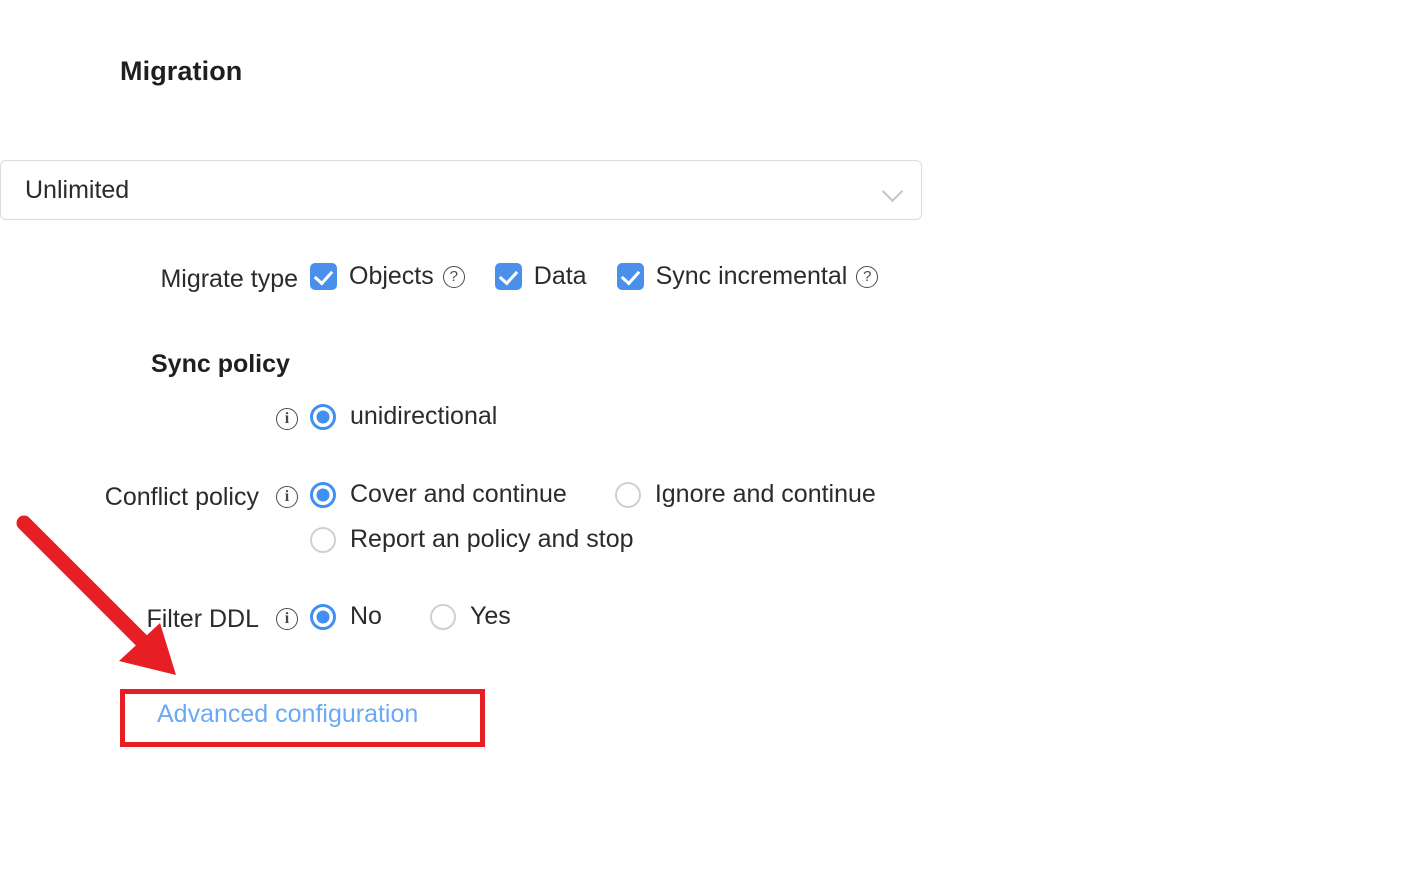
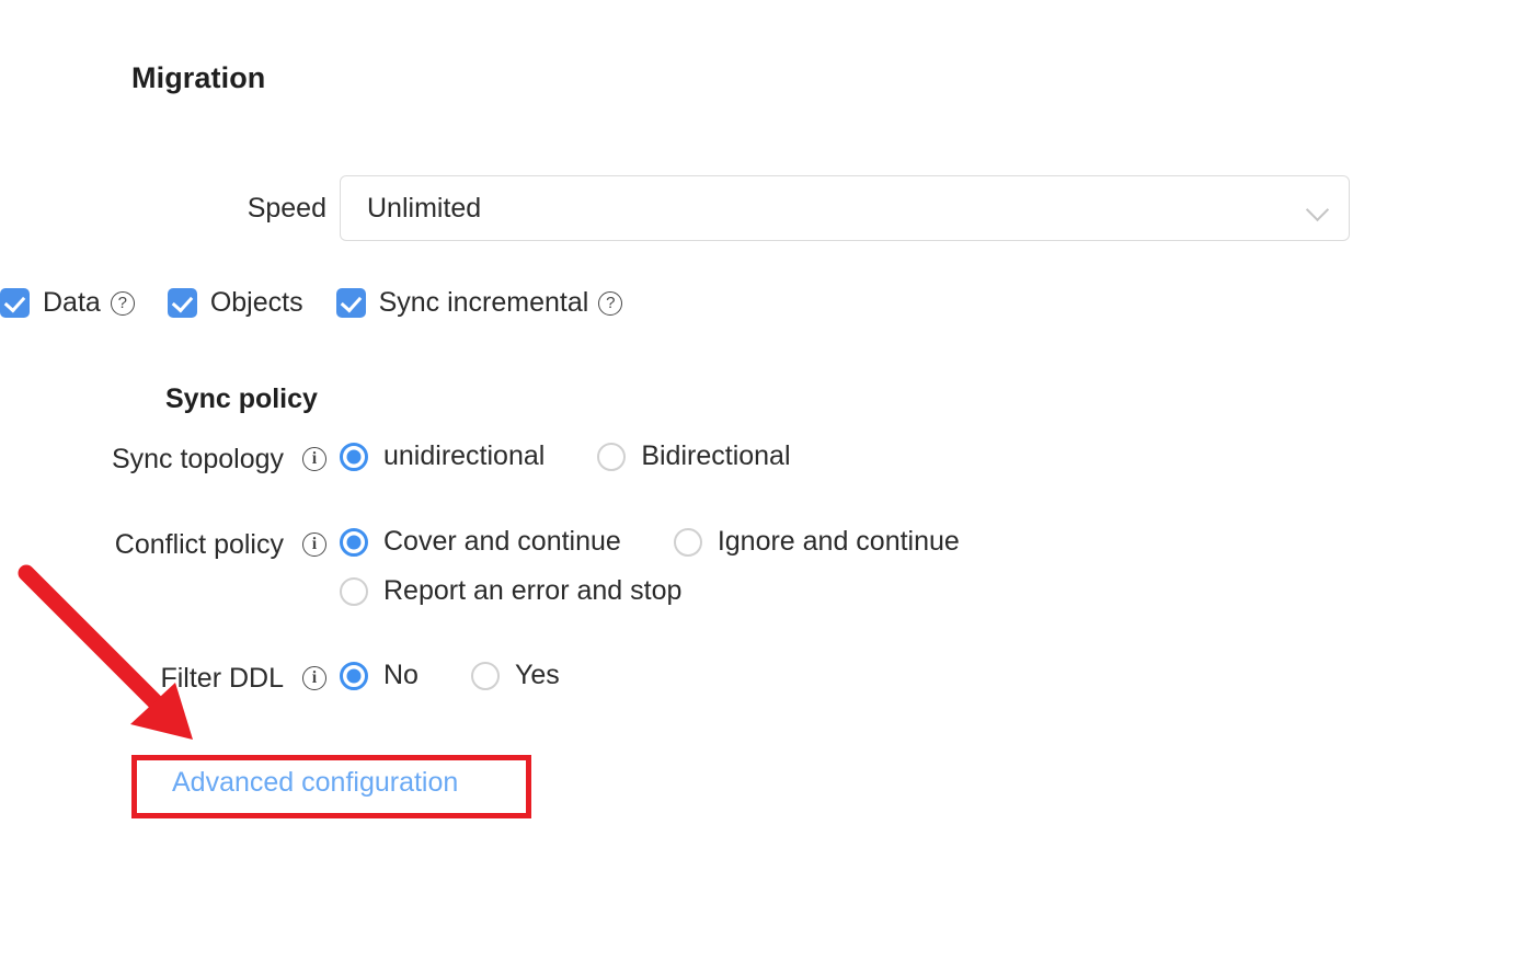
  Migration
+ Speed
  Unlimited
- Migrate type
- Objects
+ Data
  ?
- Data
+ Objects
  Sync incremental
  ?
  Sync policy
+ Sync topology
  i
  unidirectional
+ Bidirectional
  Conflict policy
  i
  Cover and continue
  Ignore and continue
- Report an policy and stop
+ Report an error and stop
  Filter DDL
  i
  No
  Yes
  Advanced configuration
